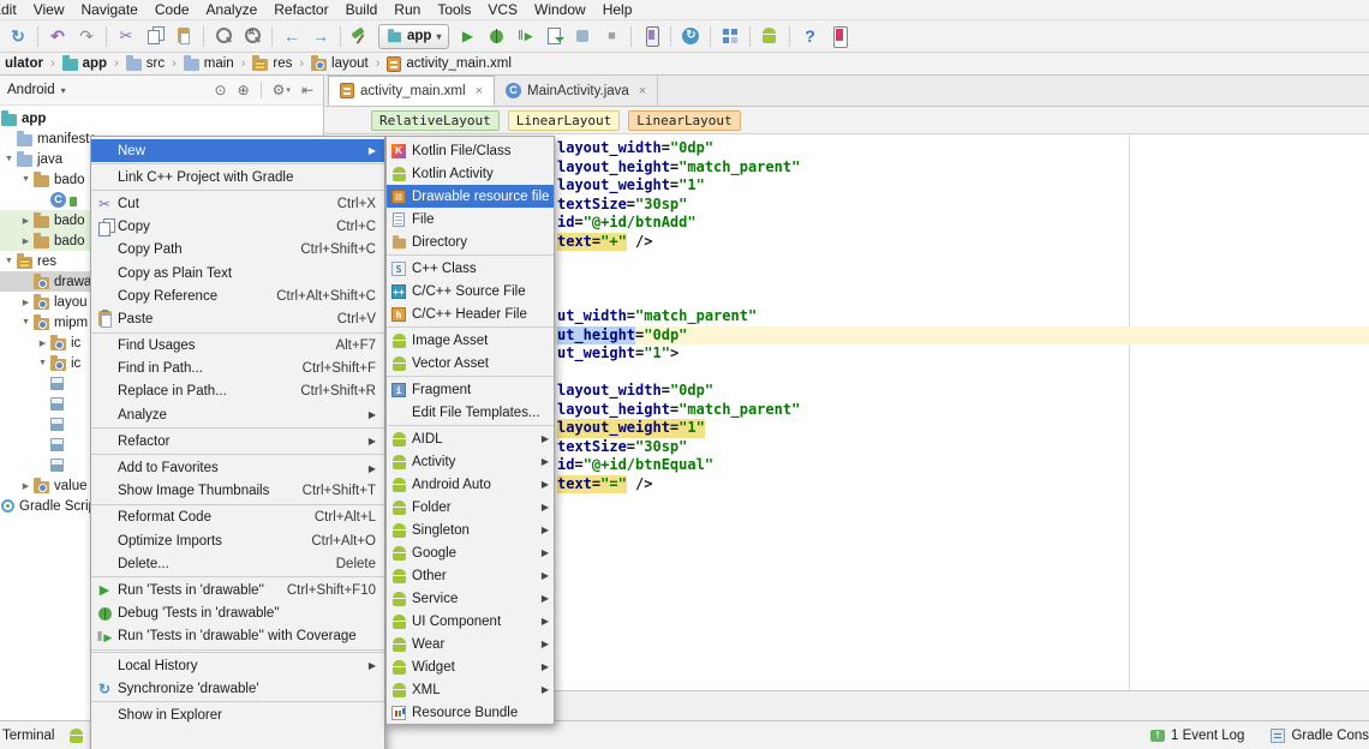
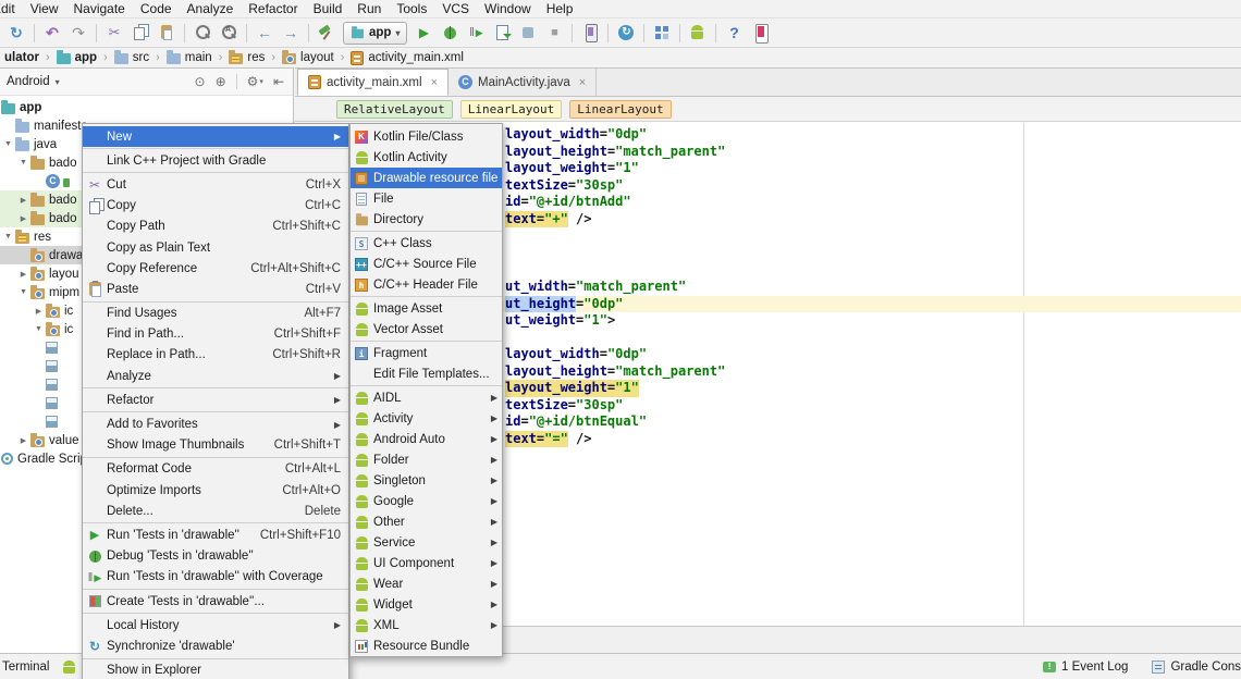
  dit
  View
  Navigate
  Code
  Analyze
  Refactor
  Build
  Run
  Tools
  VCS
  Window
  Help
  app
  ▾
  ulator
  ›
  app
  ›
  src
  ›
  main
  ›
  res
  ›
  layout
  ›
  activity_main.xml
  Android
  ▾
  app
  manifest
  java
  bado
  bado
  bado
  res
  drawa
  layou
  mipm
  ic
  ic
  value
  Gradle Scri
  activity_main.xml
  ×
  MainActivity.java
  ×
  RelativeLayout
  LinearLayout
  LinearLayout
  layout_width
  =
  "0dp"
  layout_height
  =
  "match_parent"
  layout_weight
  =
  "1"
  textSize
  =
  "30sp"
  id
  =
  "@+id/btnAdd"
  text
  =
  "+"
  />
  ut_width
  =
  "match_parent"
  ut_height
  =
  "0dp"
  ut_weight
  =
  "1"
  >
  layout_width
  =
  "0dp"
  layout_height
  =
  "match_parent"
  layout_weight
  =
  "1"
  textSize
  =
  "30sp"
  id
  =
  "@+id/btnEqual"
  text
  =
  "="
  />
  Terminal
  1 Event Log
  Gradle Cons
  New
  ▶
  Link C++ Project with Gradle
  Cut
  Ctrl+X
  Copy
  Ctrl+C
  Copy Path
  Ctrl+Shift+C
  Copy as Plain Text
  Copy Reference
  Ctrl+Alt+Shift+C
  Paste
  Ctrl+V
  Find Usages
  Alt+F7
  Find in Path...
  Ctrl+Shift+F
  Replace in Path...
  Ctrl+Shift+R
  Analyze
  ▶
  Refactor
  ▶
  Add to Favorites
  ▶
  Show Image Thumbnails
  Ctrl+Shift+T
  Reformat Code
  Ctrl+Alt+L
  Optimize Imports
  Ctrl+Alt+O
  Delete...
  Delete
  Run 'Tests in 'drawable''
  Ctrl+Shift+F10
  Debug 'Tests in 'drawable''
  Run 'Tests in 'drawable'' with Coverage
+ Create 'Tests in 'drawable''...
  Local History
  ▶
  Synchronize 'drawable'
  Show in Explorer
  Kotlin File/Class
  Kotlin Activity
  Drawable resource file
  File
  Directory
  C++ Class
  C/C++ Source File
  C/C++ Header File
  Image Asset
  Vector Asset
  Fragment
  Edit File Templates...
  AIDL
  ▶
  Activity
  ▶
  Android Auto
  ▶
  Folder
  ▶
  Singleton
  ▶
  Google
  ▶
  Other
  ▶
  Service
  ▶
  UI Component
  ▶
  Wear
  ▶
  Widget
  ▶
  XML
  ▶
  Resource Bundle
